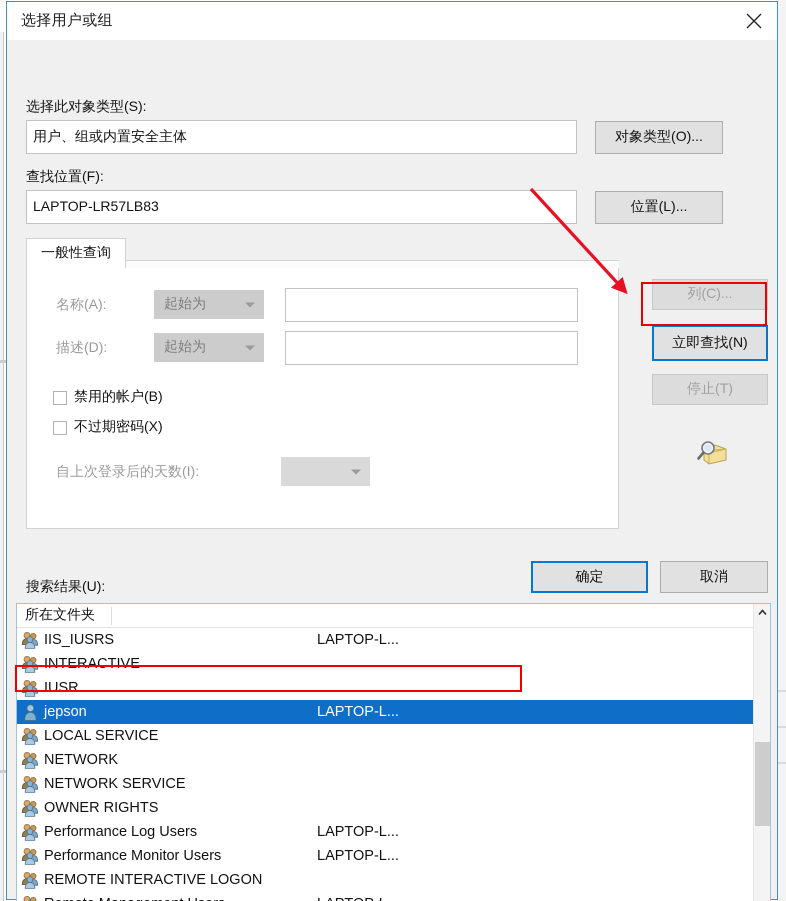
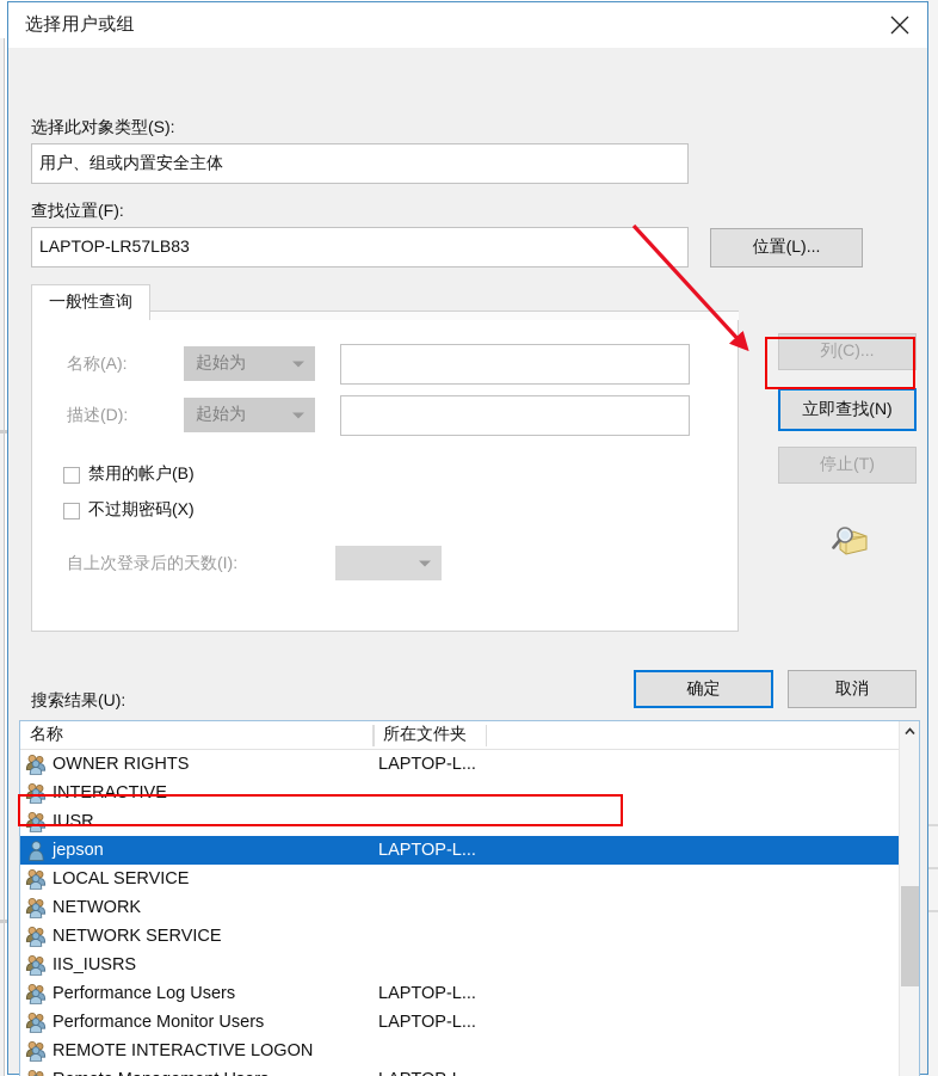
  选择用户或组
  选择此对象类型(S):
  用户、组或内置安全主体
- 对象类型(O)...
  查找位置(F):
  LAPTOP-LR57LB83
  位置(L)...
  一般性查询
  名称(A):
  起始为
  描述(D):
  起始为
  禁用的帐户(B)
  不过期密码(X)
  自上次登录后的天数(I):
  列(C)...
  立即查找(N)
  停止(T)
  确定
  取消
  搜索结果(U):
+ 名称
  所在文件夹
- IIS_IUSRS
+ OWNER RIGHTS
  LAPTOP-L...
  INTERACTIVE
  IUSR
  jepson
  LAPTOP-L...
  LOCAL SERVICE
  NETWORK
  NETWORK SERVICE
- OWNER RIGHTS
+ IIS_IUSRS
  Performance Log Users
  LAPTOP-L...
  Performance Monitor Users
  LAPTOP-L...
  REMOTE INTERACTIVE LOGON
